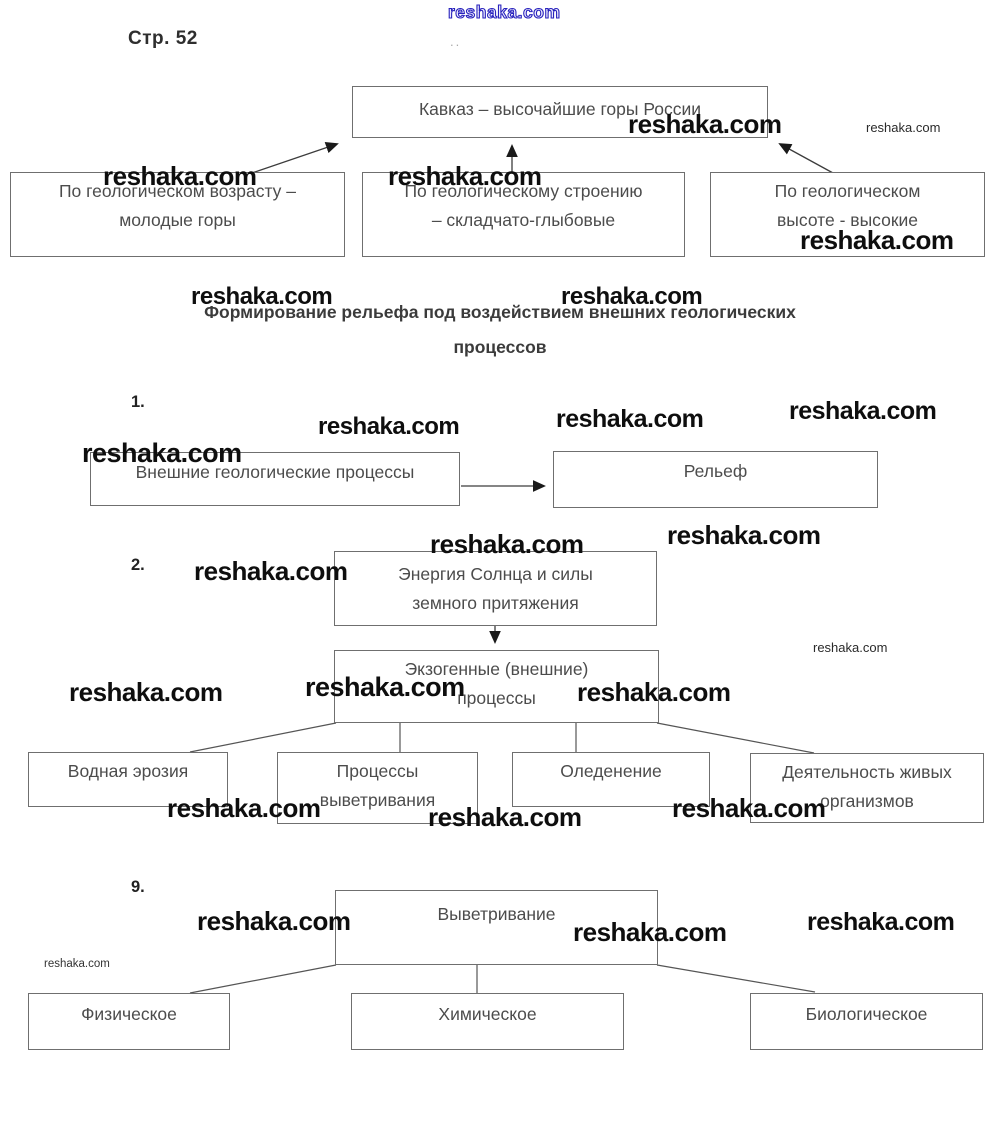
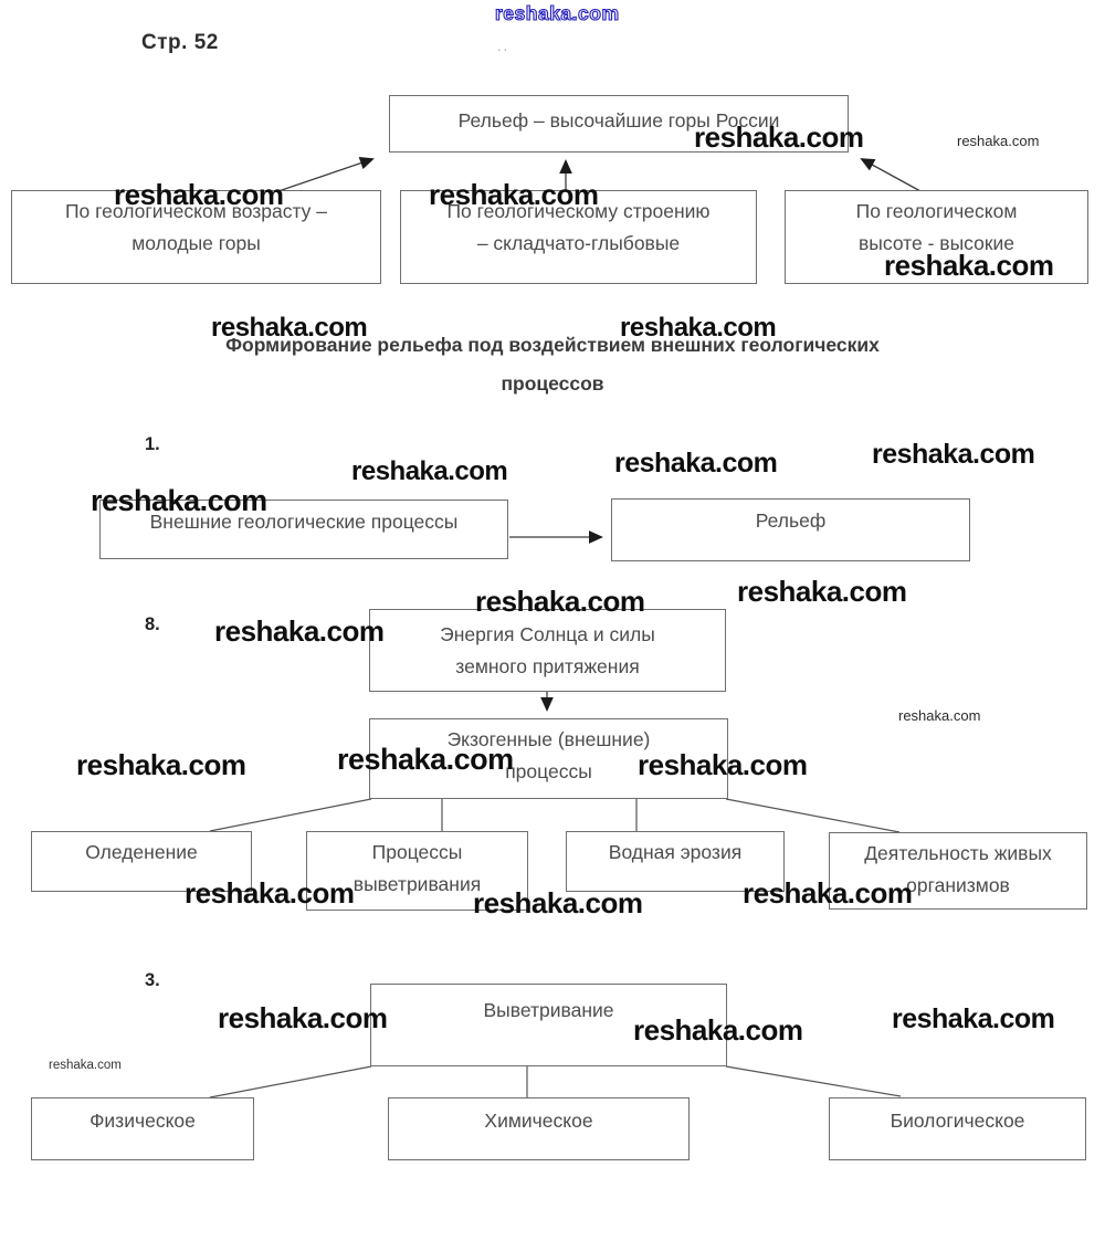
  Стр. 52
  ..
- Кавказ – высочайшие горы России
+ Рельеф – высочайшие горы России
  По геологическом возрасту –
  молодые горы
  По геологическому строению
  – складчато-глыбовые
  По геологическом
  высоте - высокие
  Формирование рельефа под воздействием внешних геологических
  процессов
  1.
  Внешние геологические процессы
  Рельеф
- 2.
+ 8.
  Энергия Солнца и силы
  земного притяжения
  Экзогенные (внешние)
  процессы
- Водная эрозия
+ Оледенение
  Процессы
  выветривания
- Оледенение
+ Водная эрозия
  Деятельность живых
  организмов
- 9.
+ 3.
  Выветривание
  Физическое
  Химическое
  Биологическое
  reshaka.com
  reshaka.com
  reshaka.com
  reshaka.com
  reshaka.com
  reshaka.com
  reshaka.com
  reshaka.com
  reshaka.com
  reshaka.com
  reshaka.com
  reshaka.com
  reshaka.com
  reshaka.com
  reshaka.com
  reshaka.com
  reshaka.com
  reshaka.com
  reshaka.com
  reshaka.com
  reshaka.com
  reshaka.com
  reshaka.com
  reshaka.com
  reshaka.com
  reshaka.com
